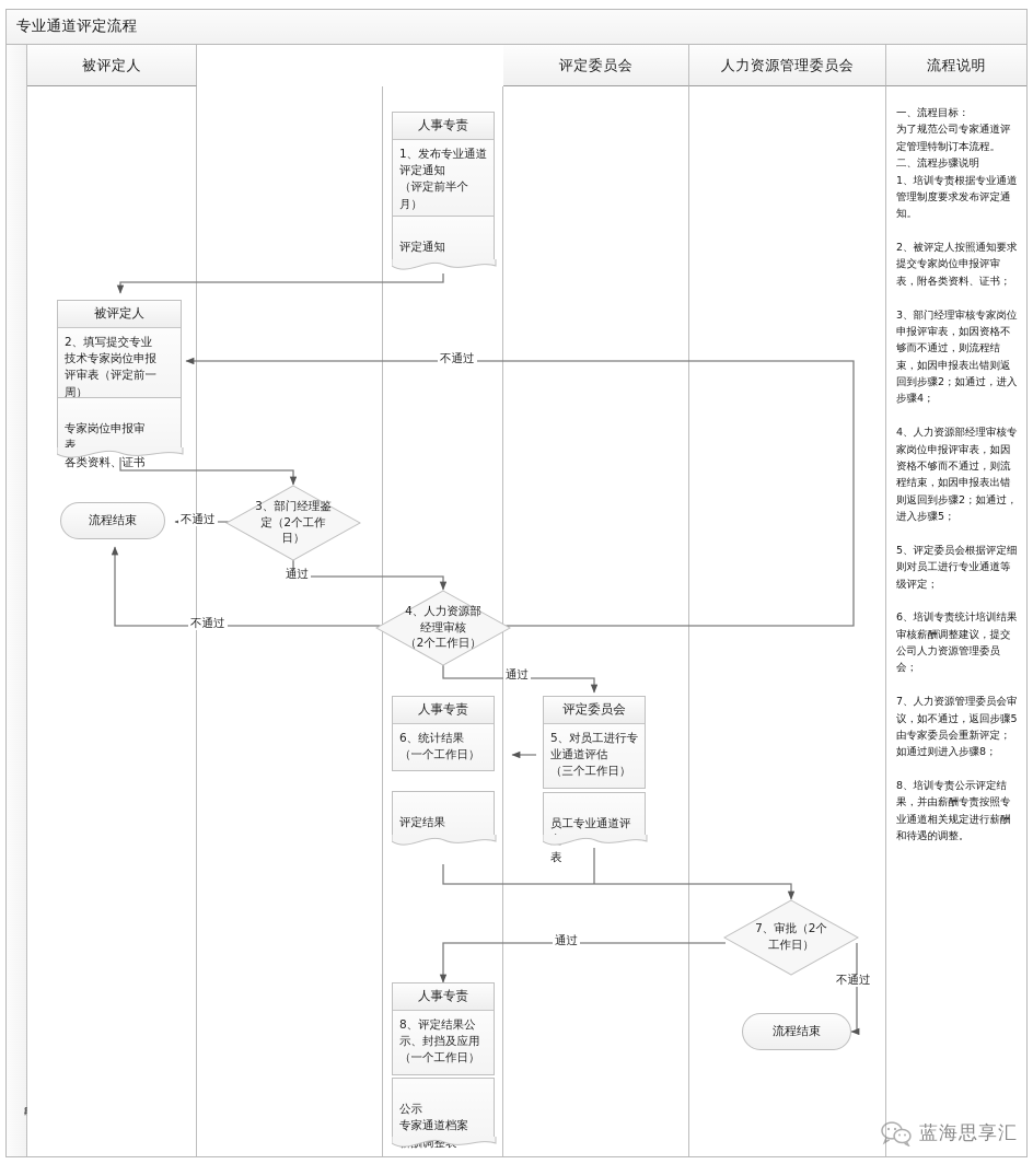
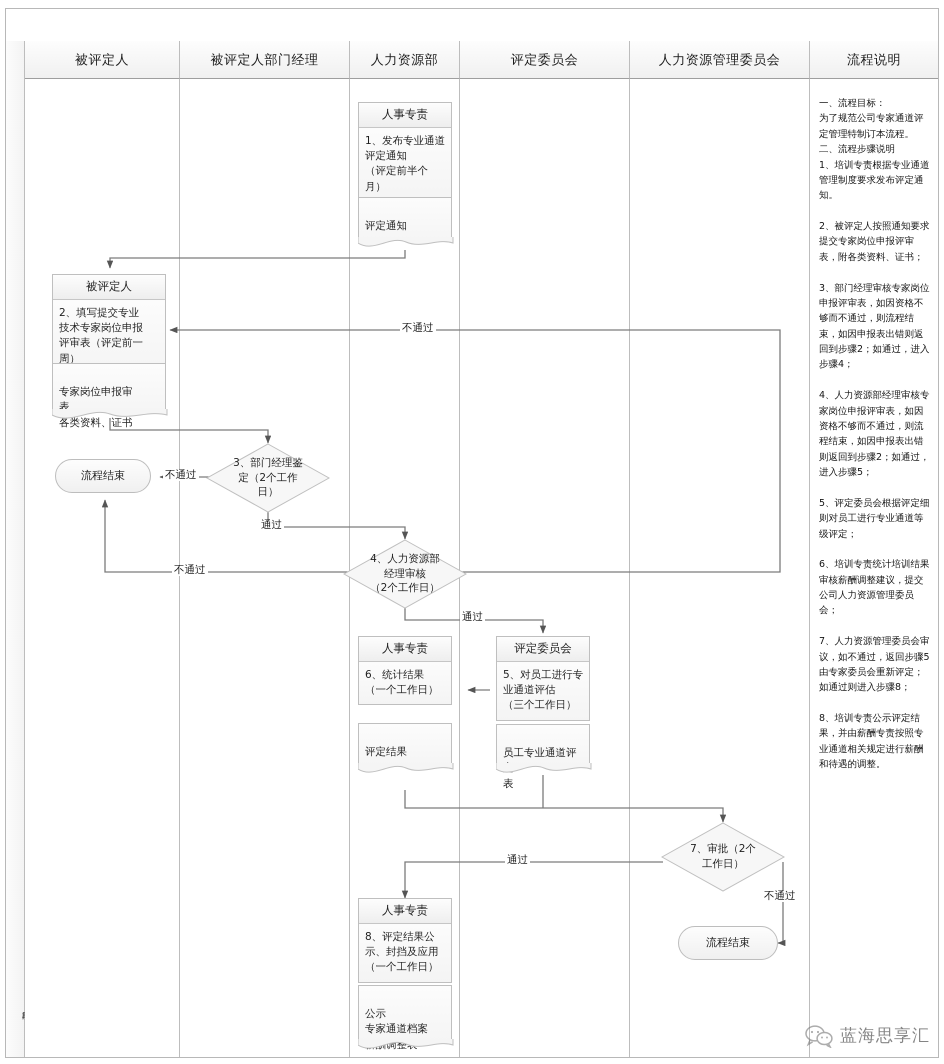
- 专业通道评定流程
  被评定人
+ 被评定人部门经理
+ 人力资源部
  评定委员会
  人力资源管理委员会
  流程说明
  不通过
  不通过
  通过
  不通过
  通过
  通过
  不通过
  人事专责
  1、发布专业通道
  评定通知
  （评定前半个月）
  评定通知
  被评定人
  2、填写提交专业
  技术专家岗位申报
  评审表（评定前一
  周）
  专家岗位申报审
  表
  各类资料、证书
  3、部门经理鉴
  定（2个工作
  日）
  流程结束
  4、人力资源部
  经理审核
  （2个工作日）
  评定委员会
  5、对员工进行专
  业通道评估
  （三个工作日）
  员工专业通道评
  表
  人事专责
  6、统计结果
  （一个工作日）
  评定结果
  7、审批（2个
  工作日）
  流程结束
  人事专责
  8、评定结果公
  示、封挡及应用
  （一个工作日）
  公示
  专家通道档案
  一、流程目标：
  为了规范公司专家通道评定管理特制订本流程。
  二、流程步骤说明
  1、培训专责根据专业通道管理制度要求发布评定通知。
  2、被评定人按照通知要求提交专家岗位申报评审表，附各类资料、证书；
  3、部门经理审核专家岗位申报评审表，如因资格不够而不通过，则流程结束，如因申报表出错则返回到步骤2；如通过，进入步骤4；
  4、人力资源部经理审核专家岗位申报评审表，如因资格不够而不通过，则流程结束，如因申报表出错则返回到步骤2；如通过，进入步骤5；
  5、评定委员会根据评定细则对员工进行专业通道等级评定；
  6、培训专责统计培训结果审核薪酬调整建议，提交公司人力资源管理委员会；
  7、人力资源管理委员会审议，如不通过，返回步骤5由专家委员会重新评定；如通过则进入步骤8；
  8、培训专责公示评定结果，并由薪酬专责按照专业通道相关规定进行薪酬和待遇的调整。
  蓝海思享汇
